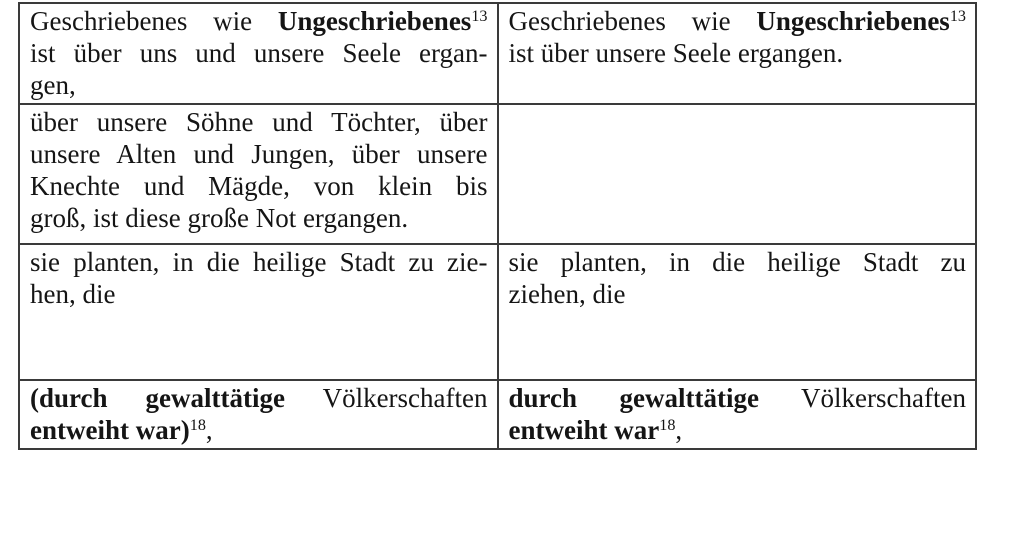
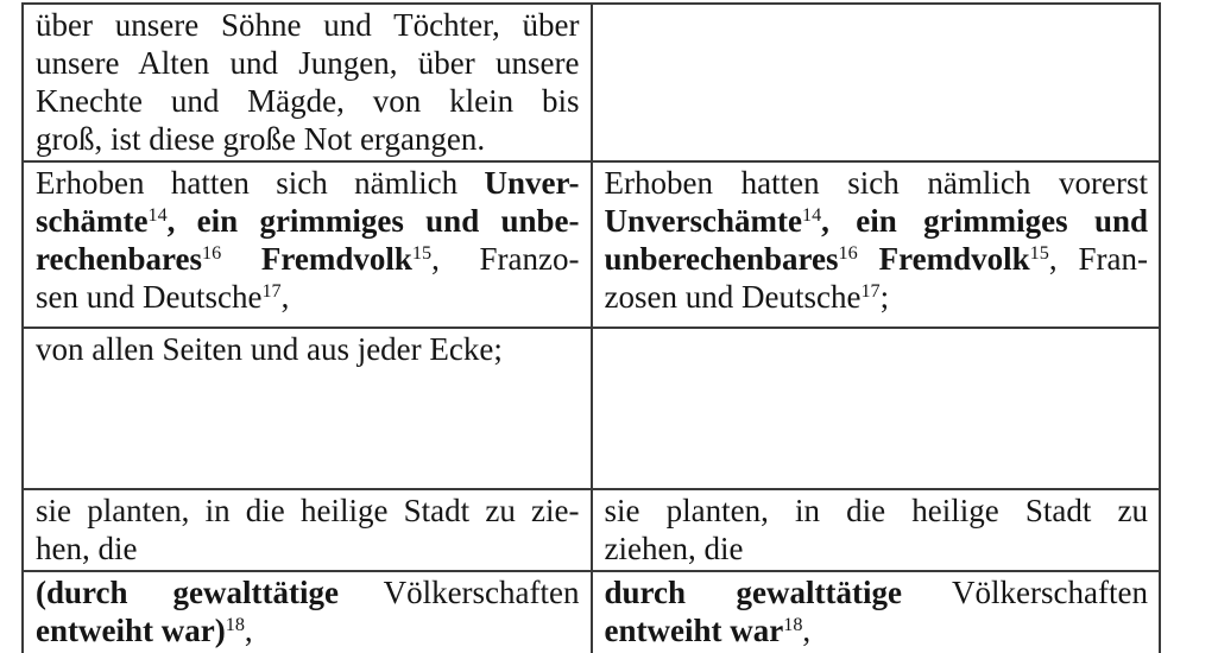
- Geschriebenes wie Ungeschriebenes13ist über uns und unsere Seele ergan-gen,	Geschriebenes wie Ungeschriebenes13ist über unsere Seele ergangen.
  über unsere Söhne und Töchter, überunsere Alten und Jungen, über unsereKnechte und Mägde, von klein bisgroß, ist diese große Not ergangen.
+ Erhoben hatten sich nämlich Unver-schämte14, ein grimmiges und unbe-rechenbares16 Fremdvolk15, Franzo-sen und Deutsche17,	Erhoben hatten sich nämlich vorerstUnverschämte14, ein grimmiges undunberechenbares16 Fremdvolk15, Fran-zosen und Deutsche17;
+ von allen Seiten und aus jeder Ecke;
  sie planten, in die heilige Stadt zu zie-hen, die	sie planten, in die heilige Stadt zuziehen, die
  (durch gewalttätige Völkerschaftenentweiht war)18,	durch gewalttätige Völkerschaftenentweiht war18,
